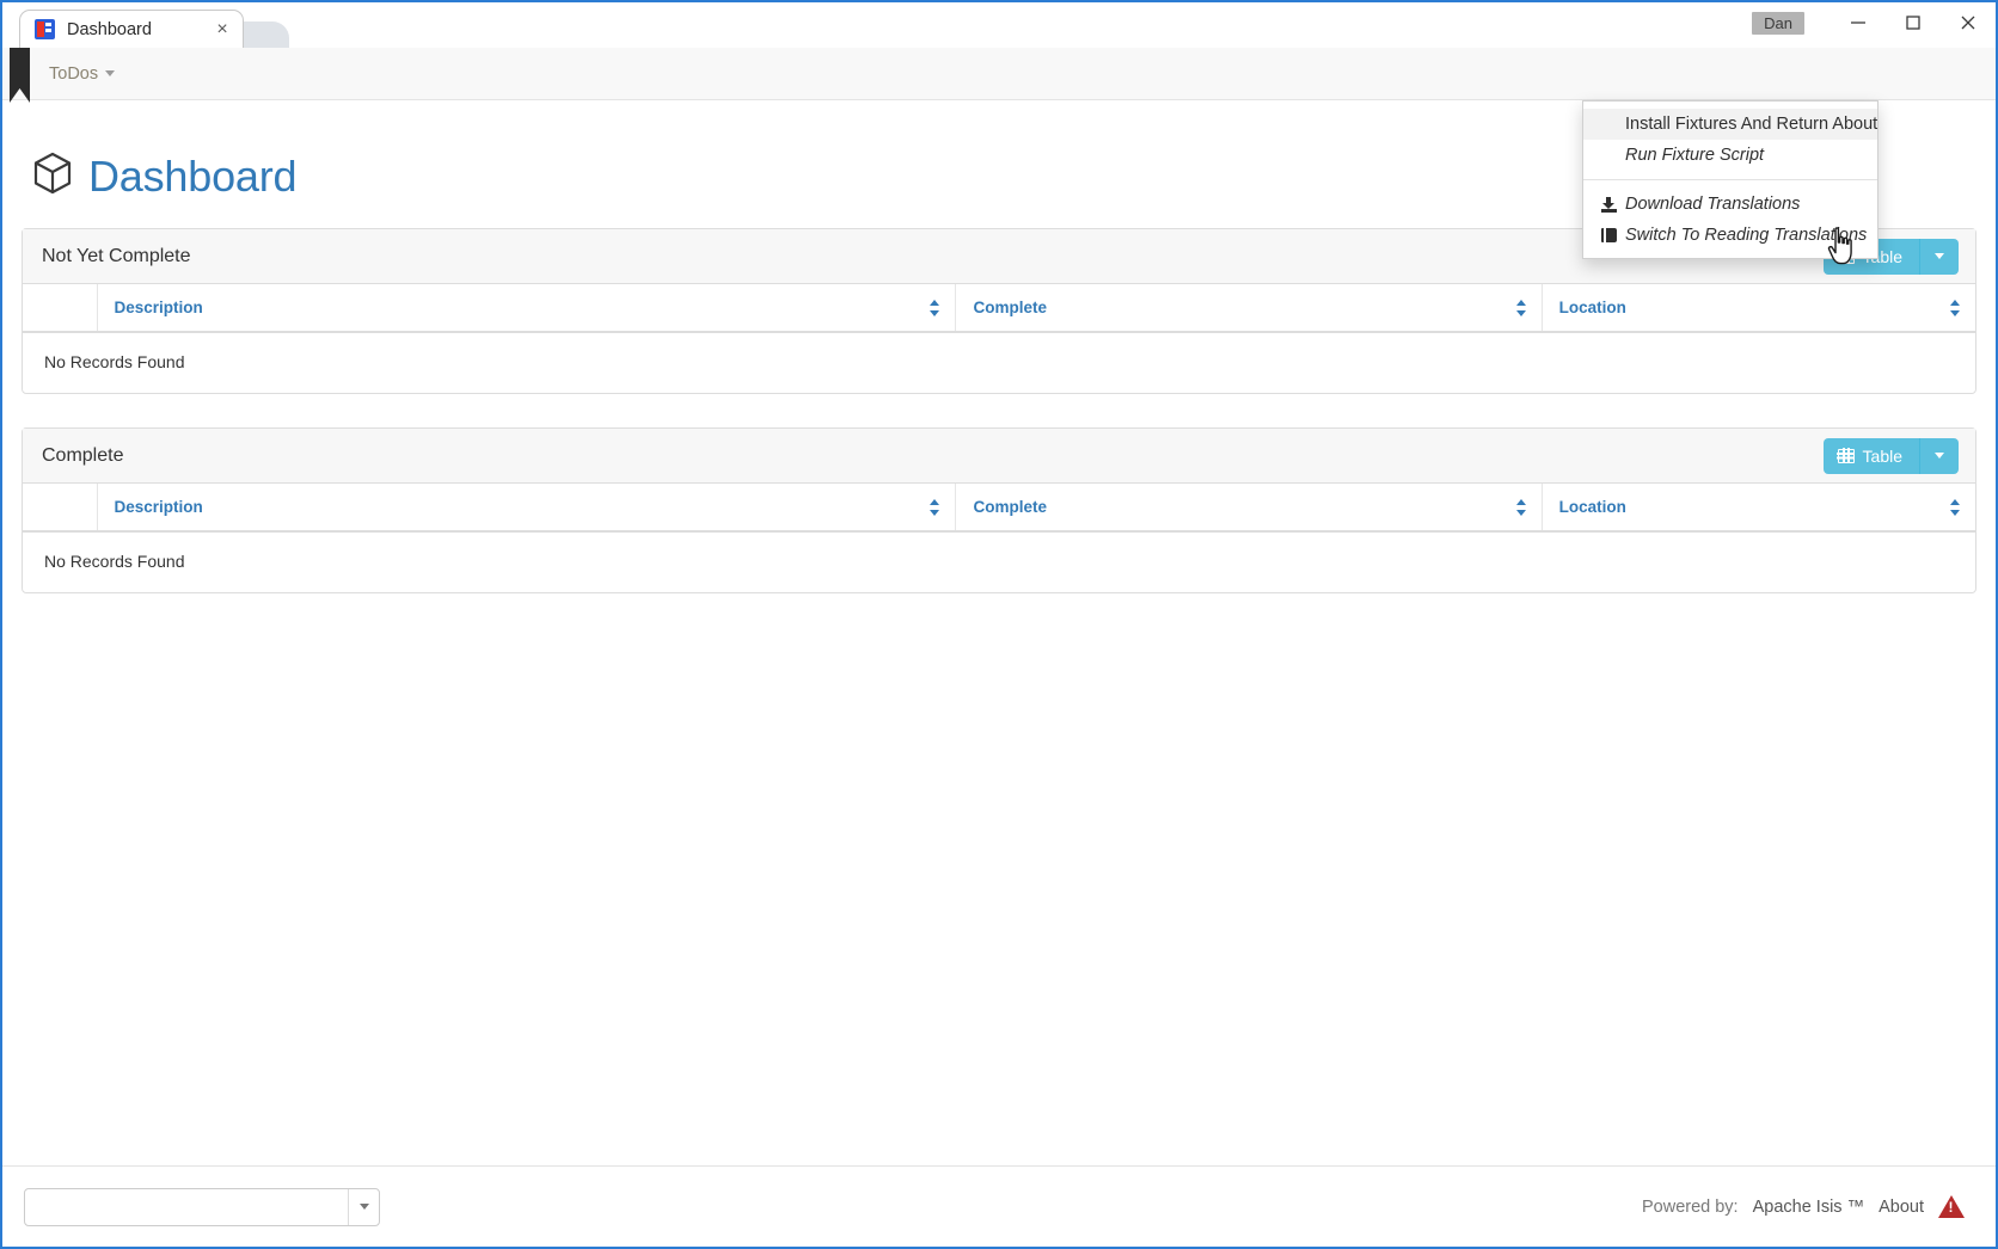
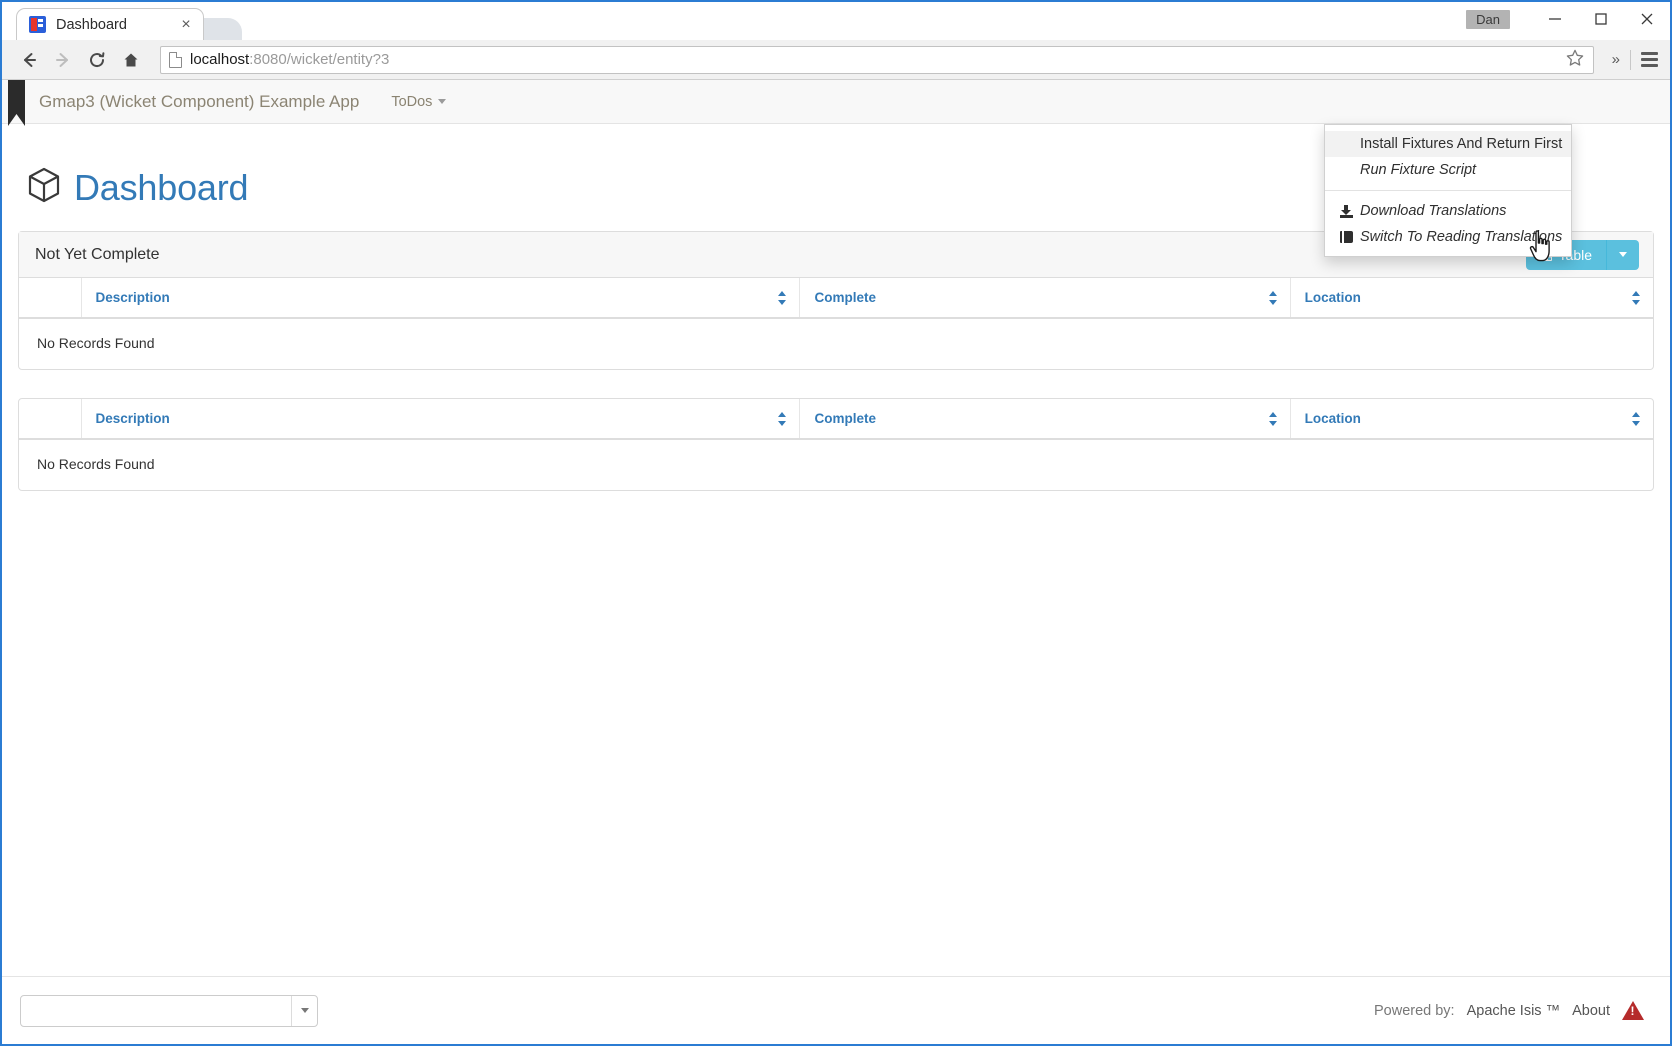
  Dashboard
  ×
  Dan
+ localhost:8080/wicket/entity?3
+ »
+ Gmap3 (Wicket Component) Example App
  ToDos
- Install Fixtures And Return About
+ Install Fixtures And Return First
  Run Fixture Script
  Download Translations
  Switch To Reading Translatons
  Dashboard
  Not Yet Complete
  	Description	Complete	Location
  No Records Found
- Complete
- Table
  	Description	Complete	Location
  No Records Found
  Powered by:
  Apache Isis ™
  About
